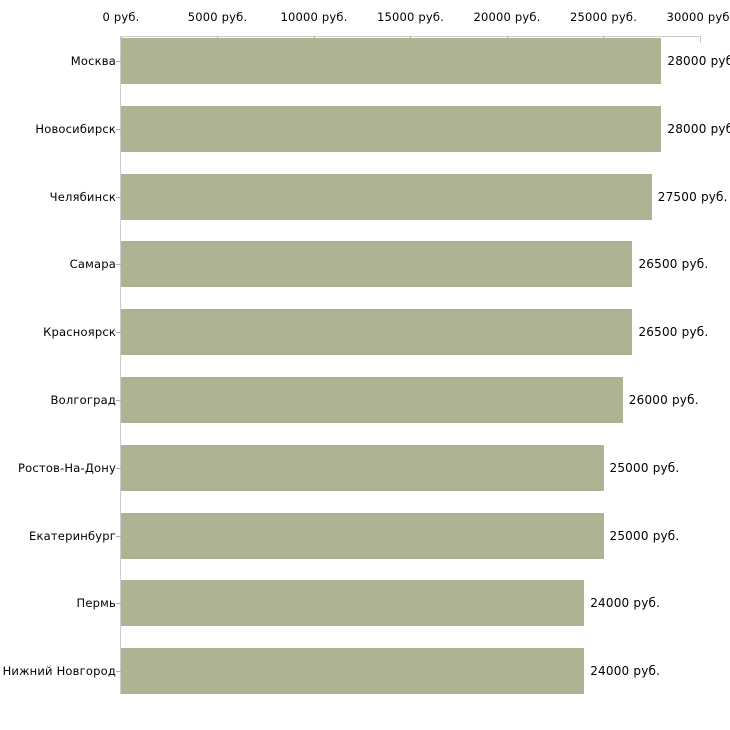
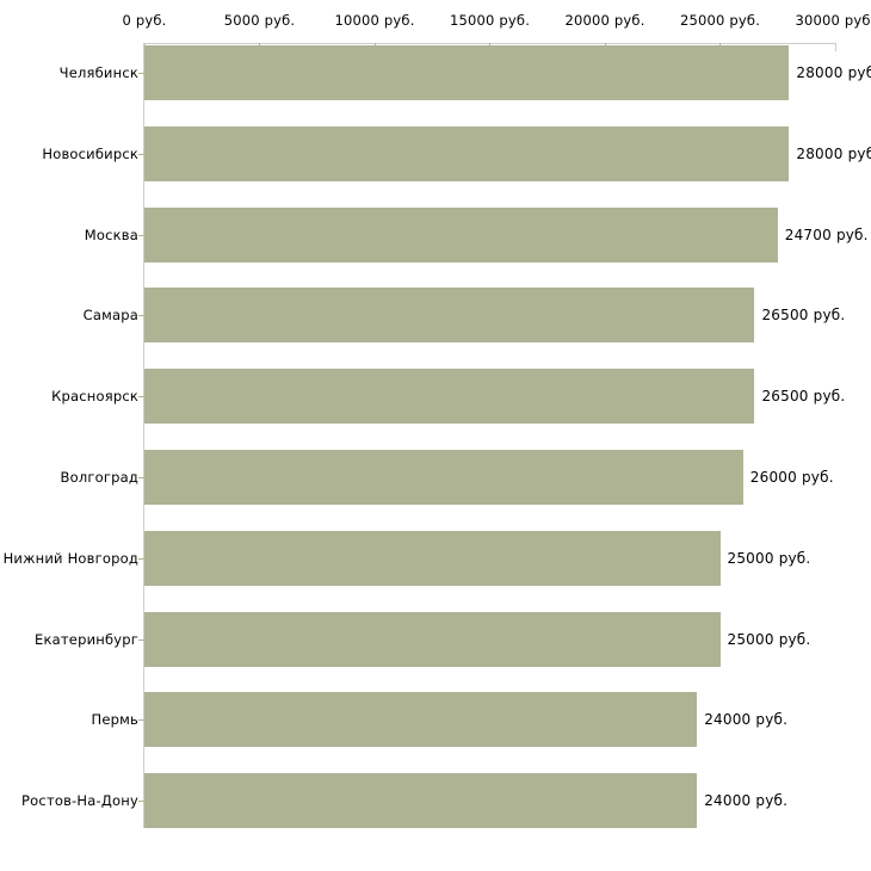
  0 руб.
  5000 руб.
  10000 руб.
  15000 руб.
  20000 руб.
  25000 руб.
  30000 руб
  28000 ру
- Москва
+ Челябинск
  28000 ру
  Новосибирск
- 27500 руб.
+ 24700 руб.
- Челябинск
+ Москва
  26500 руб.
  Самара
  26500 руб.
  Красноярск
  26000 руб.
  Волгоград
  25000 руб.
- Ростов-На-Дону
+ Нижний Новгород
  25000 руб.
  Екатеринбург
  24000 руб.
  Пермь
  24000 руб.
- Нижний Новгород
+ Ростов-На-Дону
